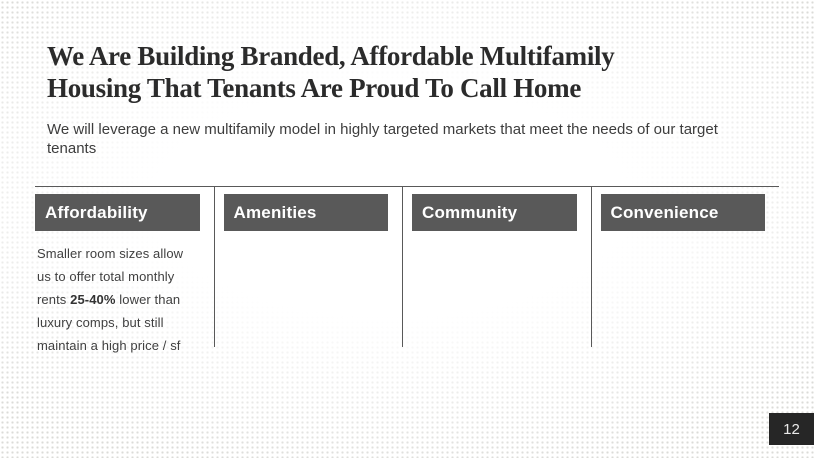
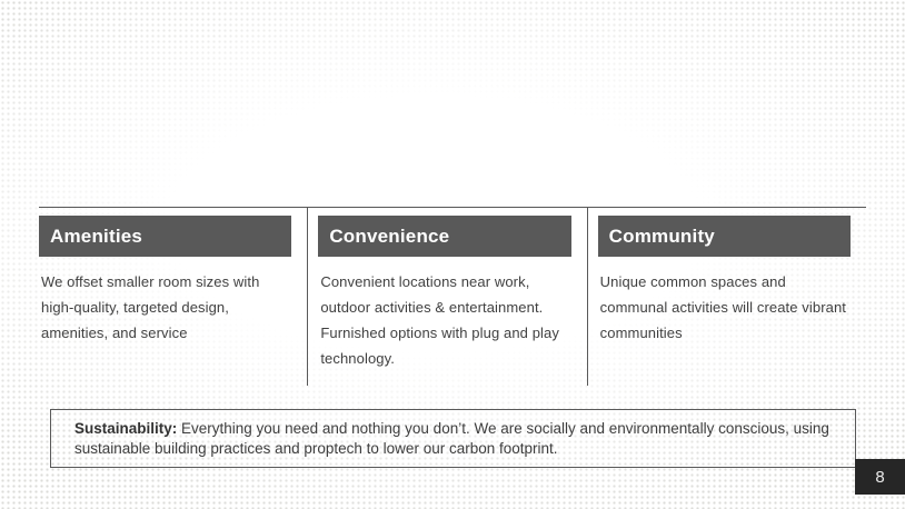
- We Are Building Branded, Affordable Multifamily
- Housing That Tenants Are Proud To Call Home
- We will leverage a new multifamily model in highly targeted markets that meet the needs of our target tenants
- Affordability
- Smaller room sizes allow us to offer total monthly rents 25-40% lower than luxury comps, but still maintain a high price / sf
  Amenities
+ We offset smaller room sizes with high-quality, targeted design, amenities, and service
- Community
+ Convenience
+ Convenient locations near work, outdoor activities & entertainment. Furnished options with plug and play technology.
- Convenience
+ Community
+ Unique common spaces and communal activities will create vibrant communities
+ Sustainability: Everything you need and nothing you don’t. We are socially and environmentally conscious, using sustainable building practices and proptech to lower our carbon footprint.
- 12
+ 8
